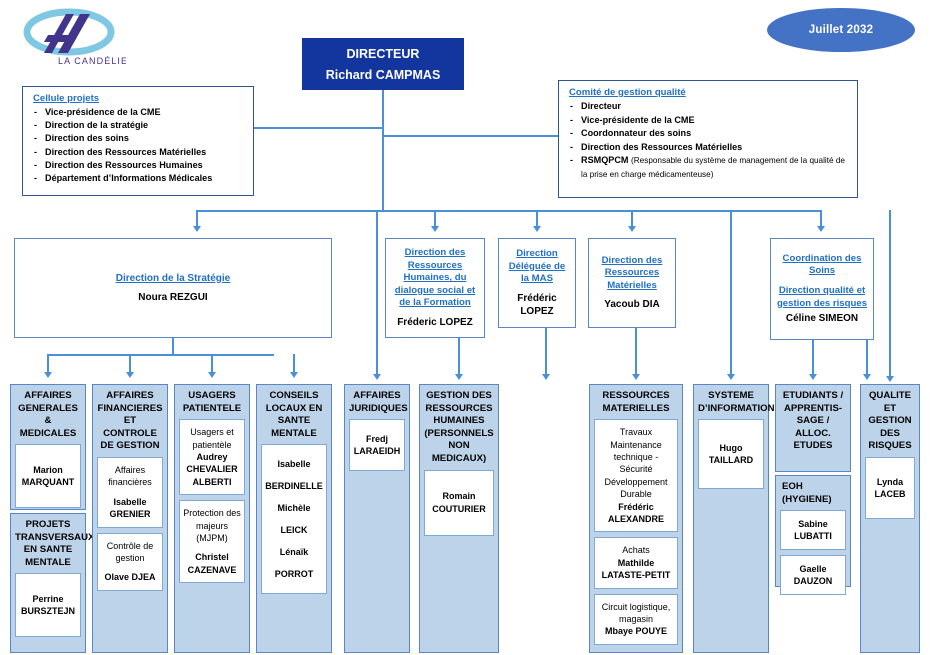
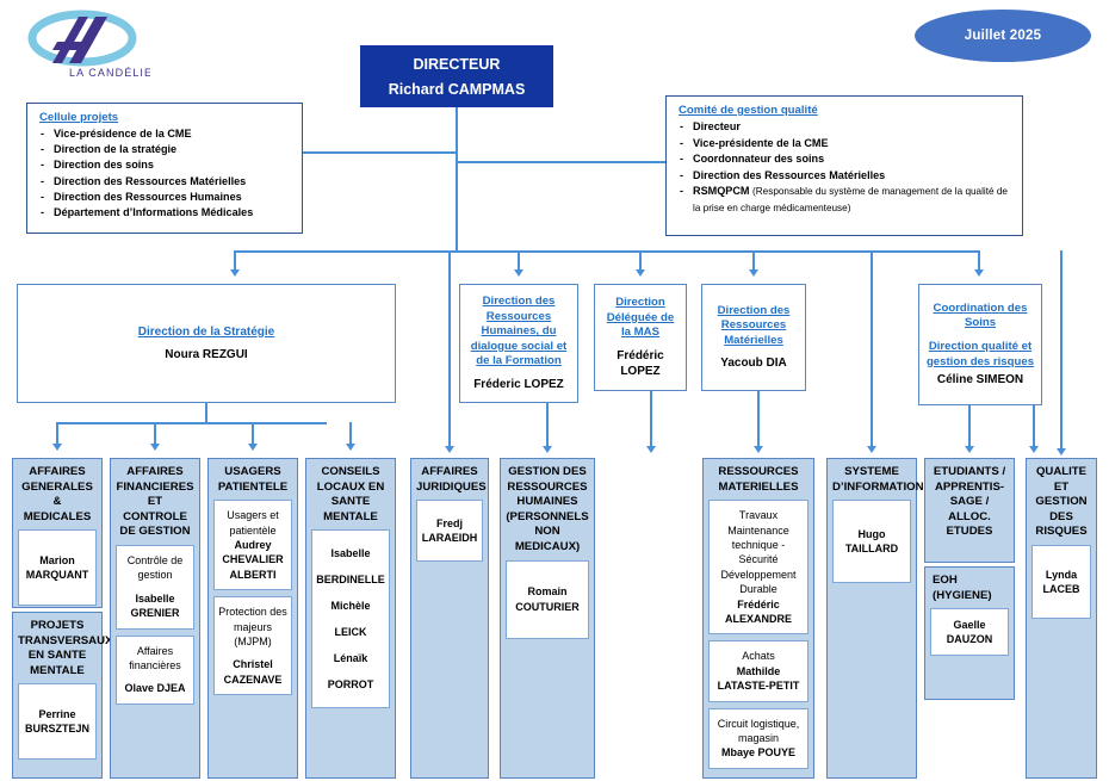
  LA CANDÉLIE
- Juillet 2032
+ Juillet 2025
  DIRECTEUR
  Richard CAMPMAS
  Cellule projets
  Vice-présidence de la CME
  Direction de la stratégie
  Direction des soins
  Direction des Ressources Matérielles
  Direction des Ressources Humaines
  Département d’Informations Médicales
  Comité de gestion qualité
  Directeur
  Vice-présidente de la CME
  Coordonnateur des soins
  Direction des Ressources Matérielles
  RSMQPCM (Responsable du système de management de la qualité de la prise en charge médicamenteuse)
  Direction de la Stratégie
  Noura REZGUI
  Direction des Ressources Humaines, du dialogue social et de la Formation
  Fréderic LOPEZ
  Direction Déléguée de la MAS
  Frédéric LOPEZ
  Direction des Ressources Matérielles
  Yacoub DIA
  Coordination des Soins
  Direction qualité et gestion des risques
  Céline SIMEON
  AFFAIRES GENERALES & MEDICALES
  Marion MARQUANT
  PROJETS TRANSVERSAU EN SANTE MENTALE
  Perrine BURSZTEJN
  AFFAIRES FINANCIERES ET CONTROLE DE GESTION
- Affaires financières
+ Contrôle de gestion
  Isabelle GRENIER
- Contrôle de gestion
+ Affaires financières
  Olave DJEA
  USAGERS PATIENTELE
  Usagers et patientèle
  Audrey CHEVALIER ALBERTI
  Protection des majeurs (MJPM)
  Christel CAZENAVE
  CONSEILS LOCAUX EN SANTE MENTALE
  Isabelle BERDINELLE
  Michèle LEICK
  Lénaïk PORROT
  AFFAIRES JURIDIQUES
  Fredj LARAEIDH
  GESTION DES RESSOURCES HUMAINES (PERSONNELS NON MEDICAUX)
  Romain COUTURIER
  RESSOURCES MATERIELLES
  Travaux Maintenance technique - Sécurité Développement Durable
  Frédéric ALEXANDRE
  Achats
  Mathilde LATASTE-PETIT
  Circuit logistique, magasin
  Mbaye POUYE
  SYSTEME D’INFORMATION
  Hugo TAILLARD
  ETUDIANTS / APPRENTIS-SAGE / ALLOC. ETUDES
  EOH (HYGIENE)
- Sabine LUBATTI
  Gaelle DAUZON
  QUALITE ET GESTION DES RISQUES
  Lynda LACEB
